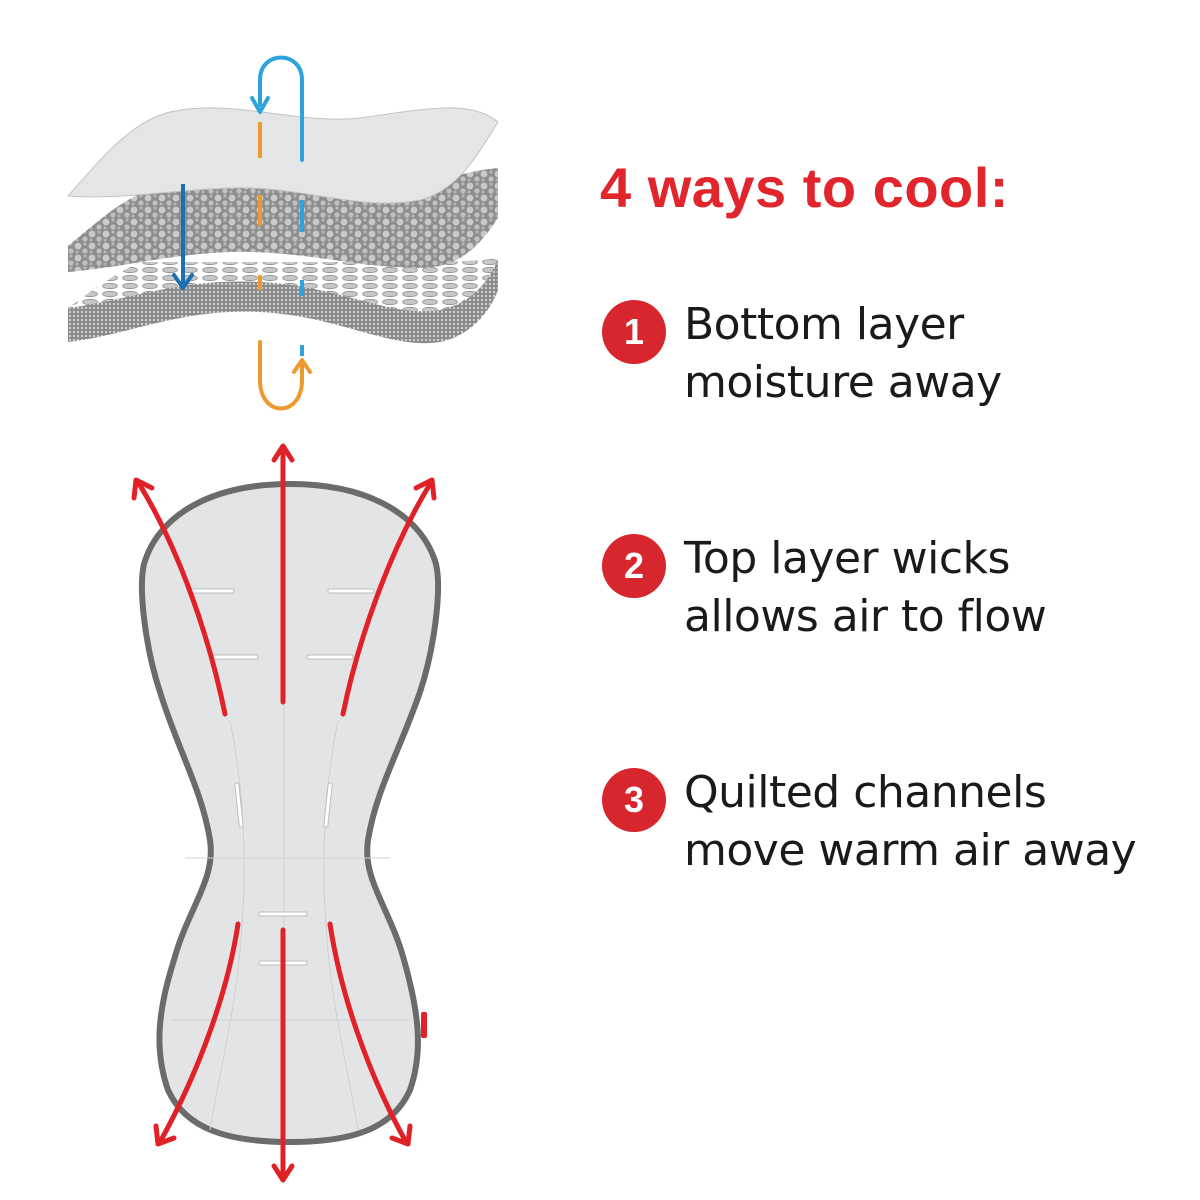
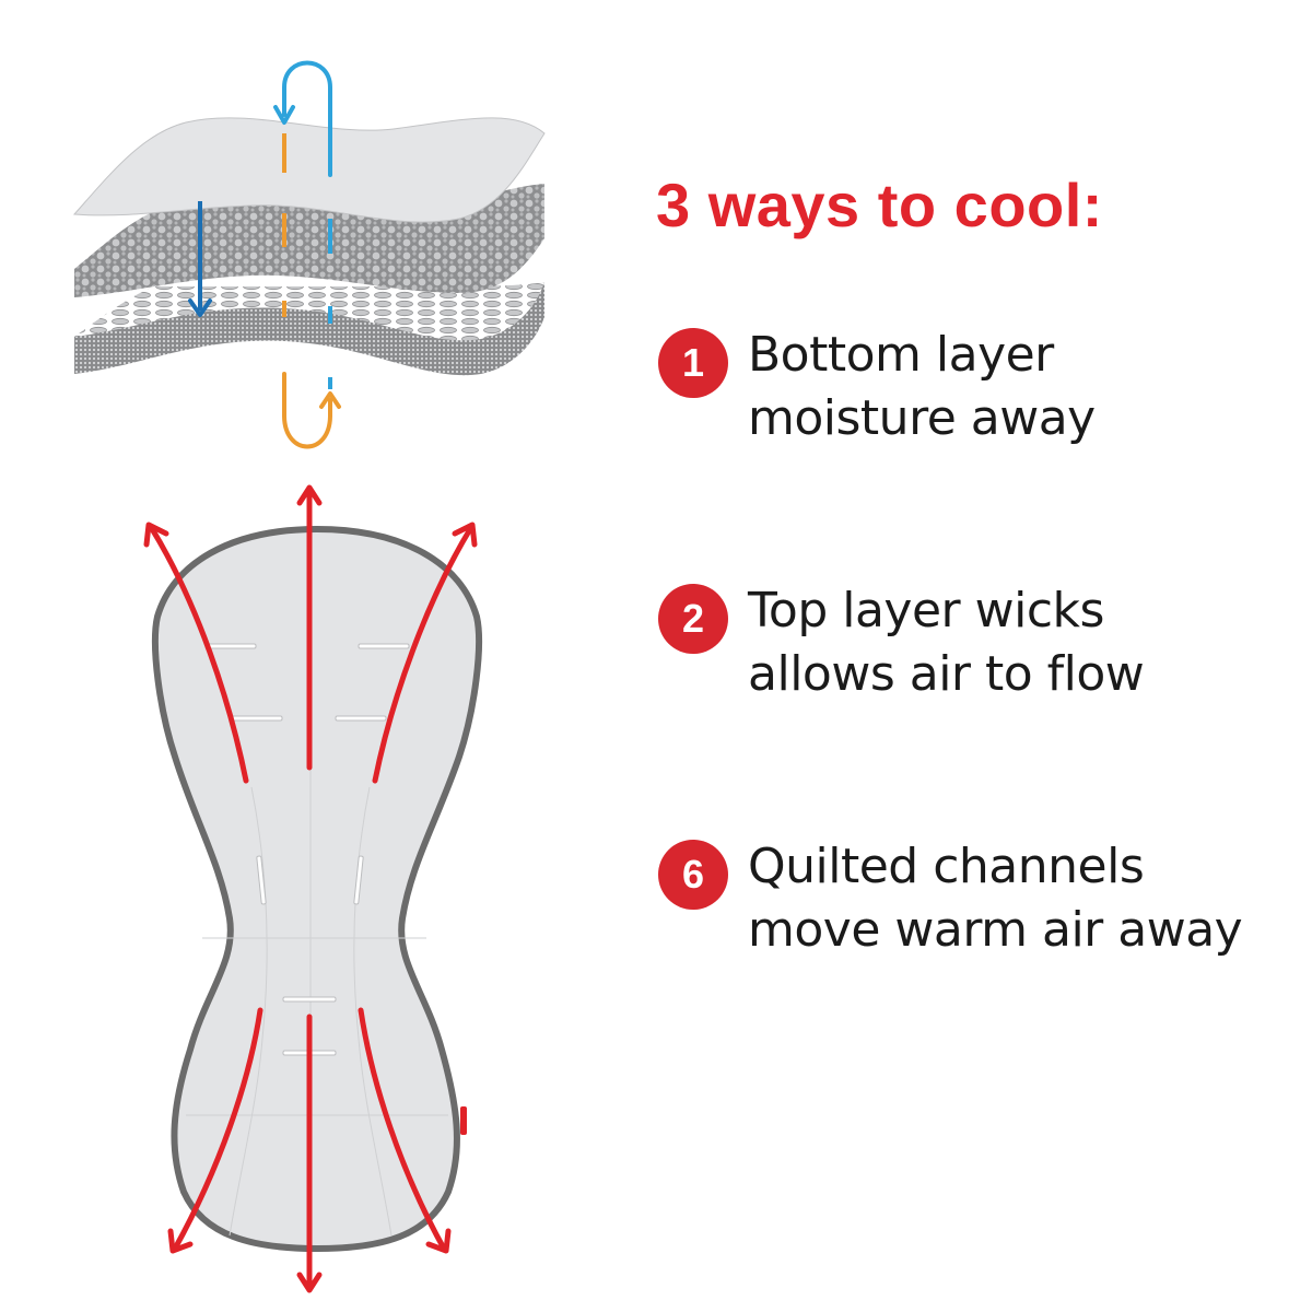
- 4 ways to cool:
+ 3 ways to cool:
  1
  Bottom layer
  moisture away
  2
  Top layer wicks
  allows air to flow
- 3
+ 6
  Quilted channels
  move warm air away
